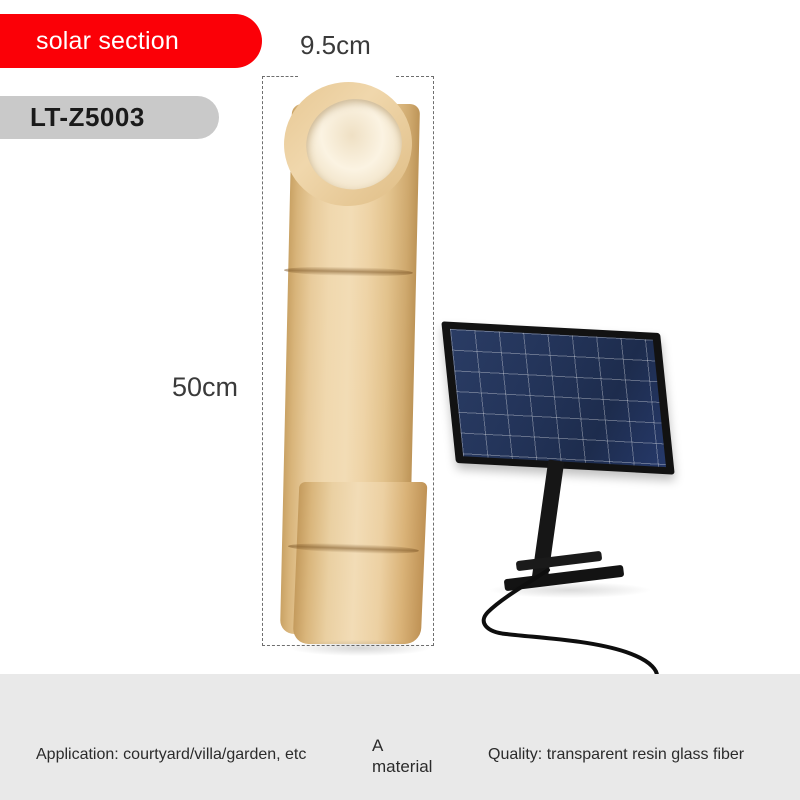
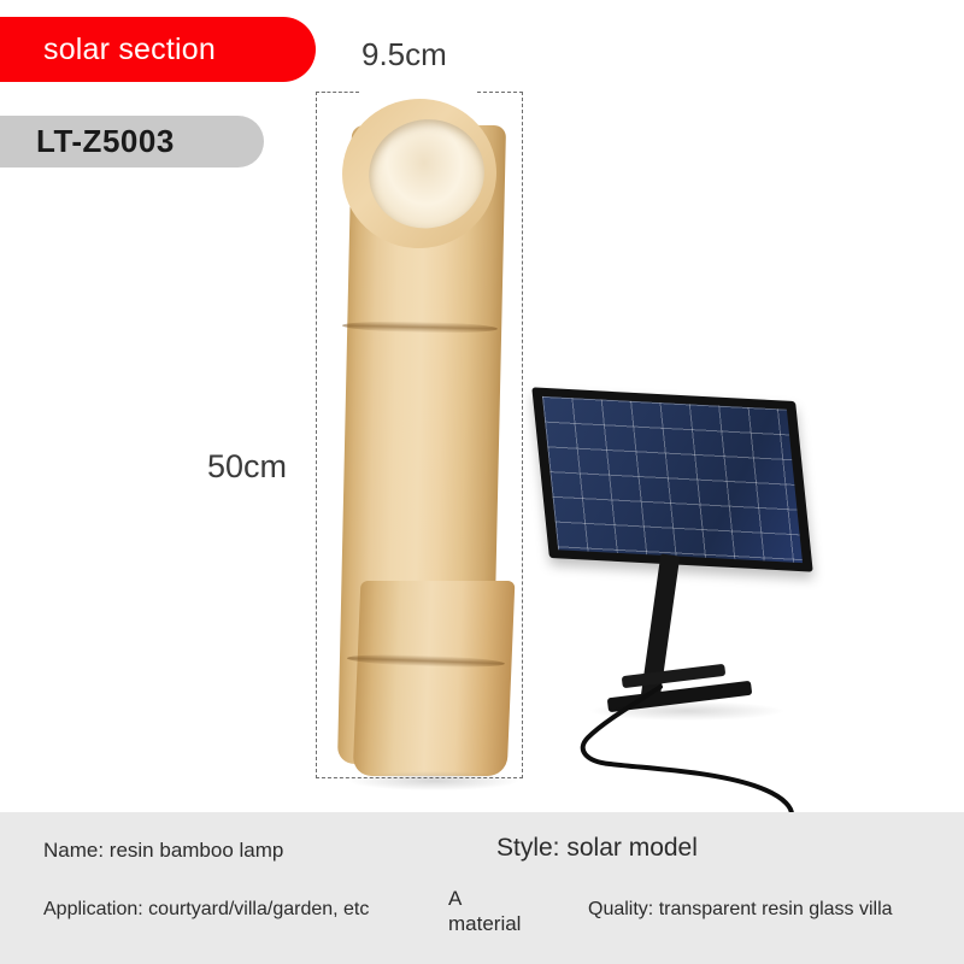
  solar section
  LT-Z5003
  9.5cm
  50cm
+ Name: resin bamboo lamp
+ Style: solar model
  Application: courtyard/villa/garden, etc
  A
  material
- Quality: transparent resin glass fiber
+ Quality: transparent resin glass villa
